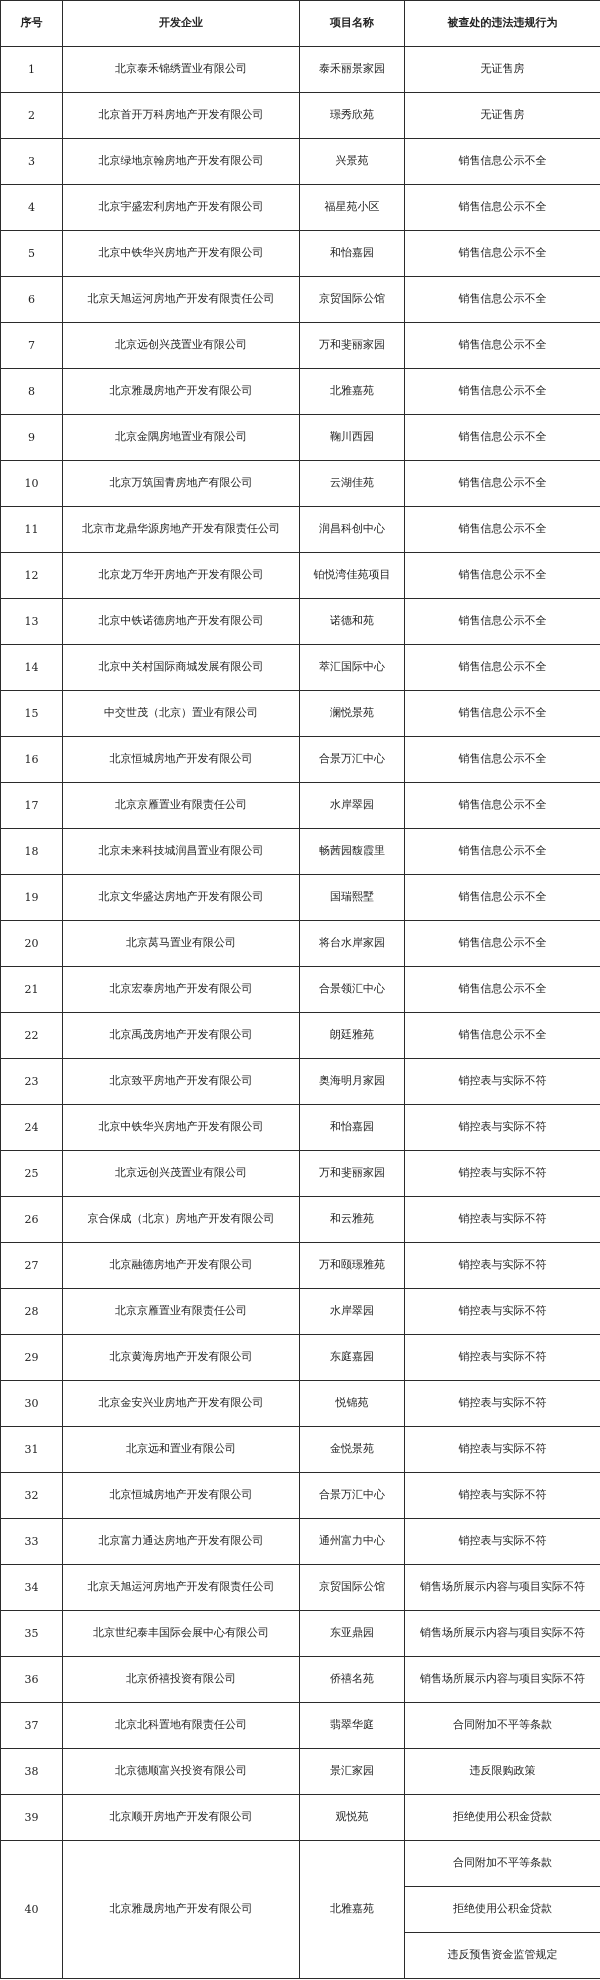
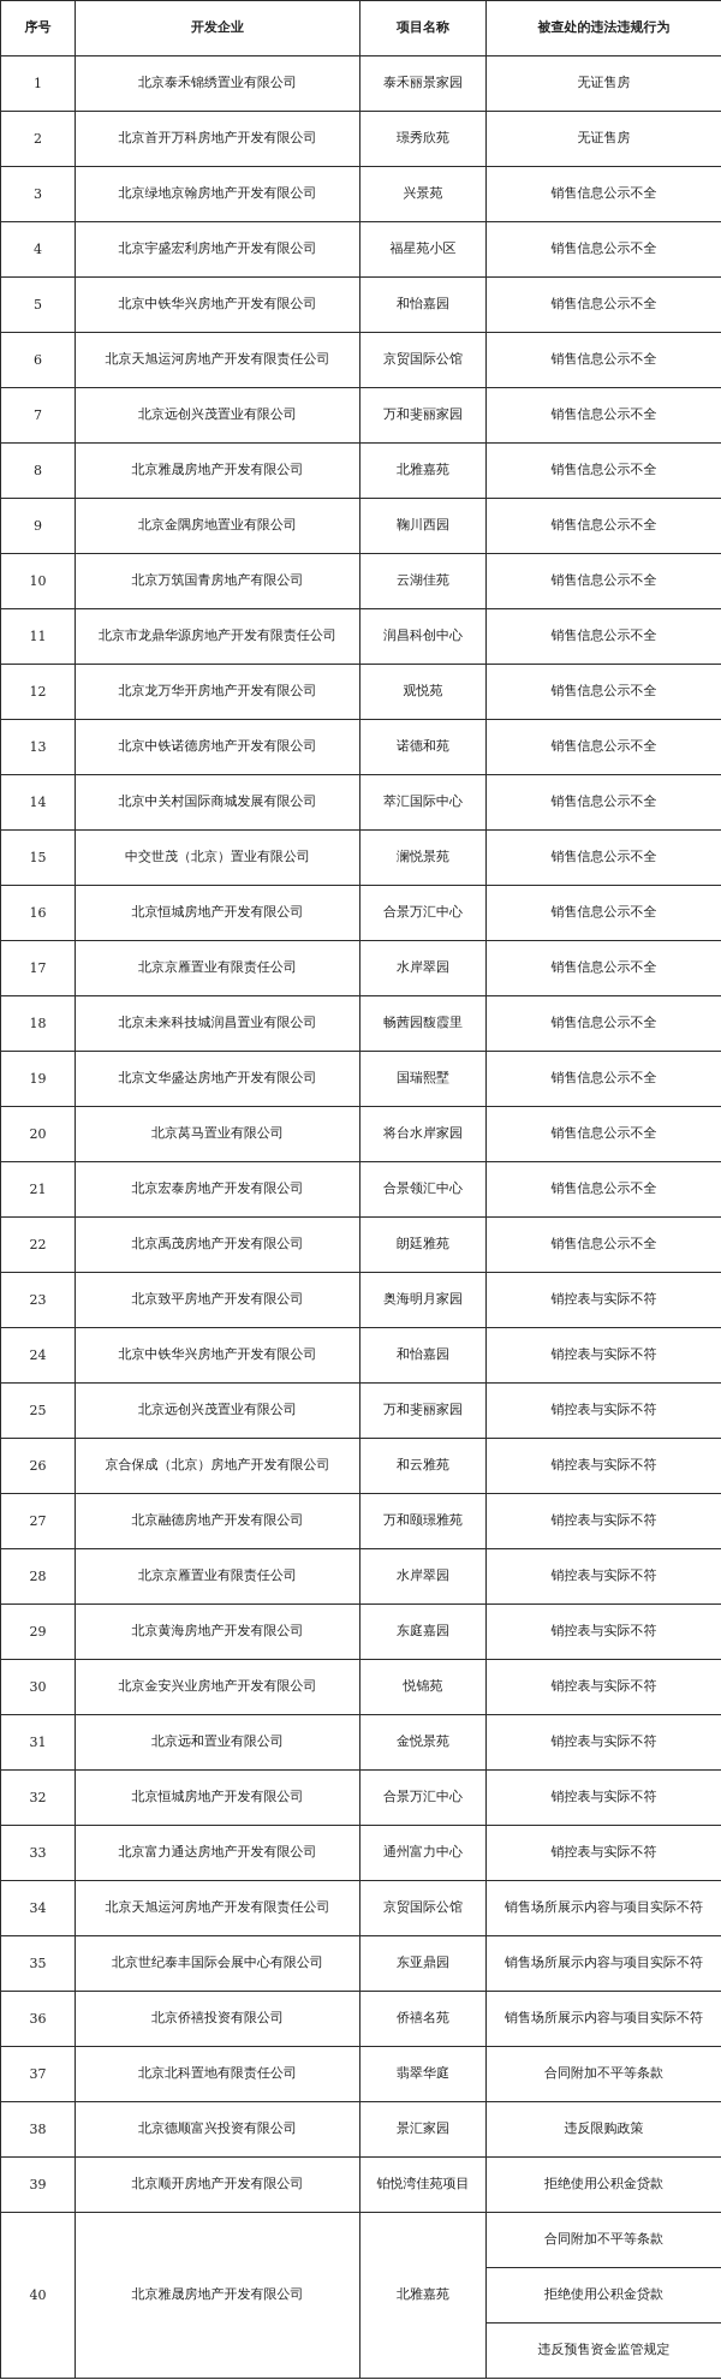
  序号	开发企业	项目名称	被查处的违法违规行为
  1	北京泰禾锦绣置业有限公司	泰禾丽景家园	无证售房
  2	北京首开万科房地产开发有限公司	璟秀欣苑	无证售房
  3	北京绿地京翰房地产开发有限公司	兴景苑	销售信息公示不全
  4	北京宇盛宏利房地产开发有限公司	福星苑小区	销售信息公示不全
  5	北京中铁华兴房地产开发有限公司	和怡嘉园	销售信息公示不全
  6	北京天旭运河房地产开发有限责任公司	京贸国际公馆	销售信息公示不全
  7	北京远创兴茂置业有限公司	万和斐丽家园	销售信息公示不全
  8	北京雅晟房地产开发有限公司	北雅嘉苑	销售信息公示不全
  9	北京金隅房地置业有限公司	鞠川西园	销售信息公示不全
  10	北京万筑国青房地产有限公司	云湖佳苑	销售信息公示不全
  11	北京市龙鼎华源房地产开发有限责任公司	润昌科创中心	销售信息公示不全
- 12	北京龙万华开房地产开发有限公司	铂悦湾佳苑项目	销售信息公示不全
+ 12	北京龙万华开房地产开发有限公司	观悦苑	销售信息公示不全
  13	北京中铁诺德房地产开发有限公司	诺德和苑	销售信息公示不全
  14	北京中关村国际商城发展有限公司	萃汇国际中心	销售信息公示不全
  15	中交世茂（北京）置业有限公司	澜悦景苑	销售信息公示不全
  16	北京恒城房地产开发有限公司	合景万汇中心	销售信息公示不全
  17	北京京雁置业有限责任公司	水岸翠园	销售信息公示不全
  18	北京未来科技城润昌置业有限公司	畅茜园馥霞里	销售信息公示不全
  19	北京文华盛达房地产开发有限公司	国瑞熙墅	销售信息公示不全
  20	北京莴马置业有限公司	将台水岸家园	销售信息公示不全
  21	北京宏泰房地产开发有限公司	合景领汇中心	销售信息公示不全
  22	北京禹茂房地产开发有限公司	朗廷雅苑	销售信息公示不全
  23	北京致平房地产开发有限公司	奥海明月家园	销控表与实际不符
  24	北京中铁华兴房地产开发有限公司	和怡嘉园	销控表与实际不符
  25	北京远创兴茂置业有限公司	万和斐丽家园	销控表与实际不符
  26	京合保成（北京）房地产开发有限公司	和云雅苑	销控表与实际不符
  27	北京融德房地产开发有限公司	万和颐璟雅苑	销控表与实际不符
  28	北京京雁置业有限责任公司	水岸翠园	销控表与实际不符
  29	北京黄海房地产开发有限公司	东庭嘉园	销控表与实际不符
  30	北京金安兴业房地产开发有限公司	悦锦苑	销控表与实际不符
  31	北京远和置业有限公司	金悦景苑	销控表与实际不符
  32	北京恒城房地产开发有限公司	合景万汇中心	销控表与实际不符
  33	北京富力通达房地产开发有限公司	通州富力中心	销控表与实际不符
  34	北京天旭运河房地产开发有限责任公司	京贸国际公馆	销售场所展示内容与项目实际不符
  35	北京世纪泰丰国际会展中心有限公司	东亚鼎园	销售场所展示内容与项目实际不符
  36	北京侨禧投资有限公司	侨禧名苑	销售场所展示内容与项目实际不符
  37	北京北科置地有限责任公司	翡翠华庭	合同附加不平等条款
  38	北京德顺富兴投资有限公司	景汇家园	违反限购政策
- 39	北京顺开房地产开发有限公司	观悦苑	拒绝使用公积金贷款
+ 39	北京顺开房地产开发有限公司	铂悦湾佳苑项目	拒绝使用公积金贷款
  40	北京雅晟房地产开发有限公司	北雅嘉苑	合同附加不平等条款
  拒绝使用公积金贷款
  违反预售资金监管规定
